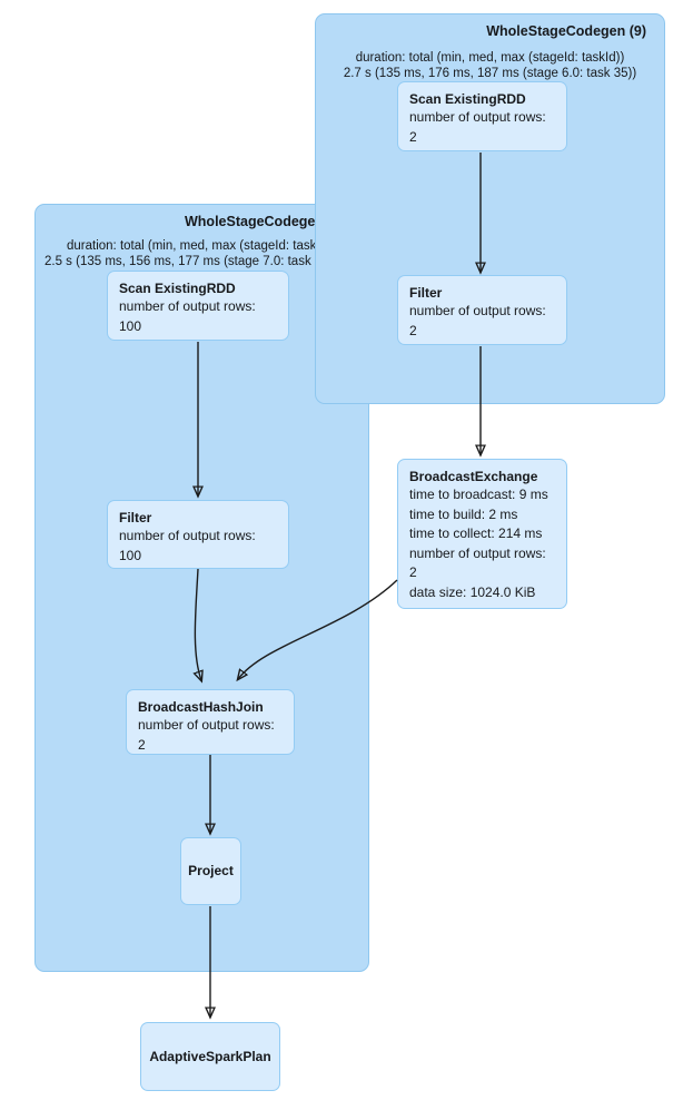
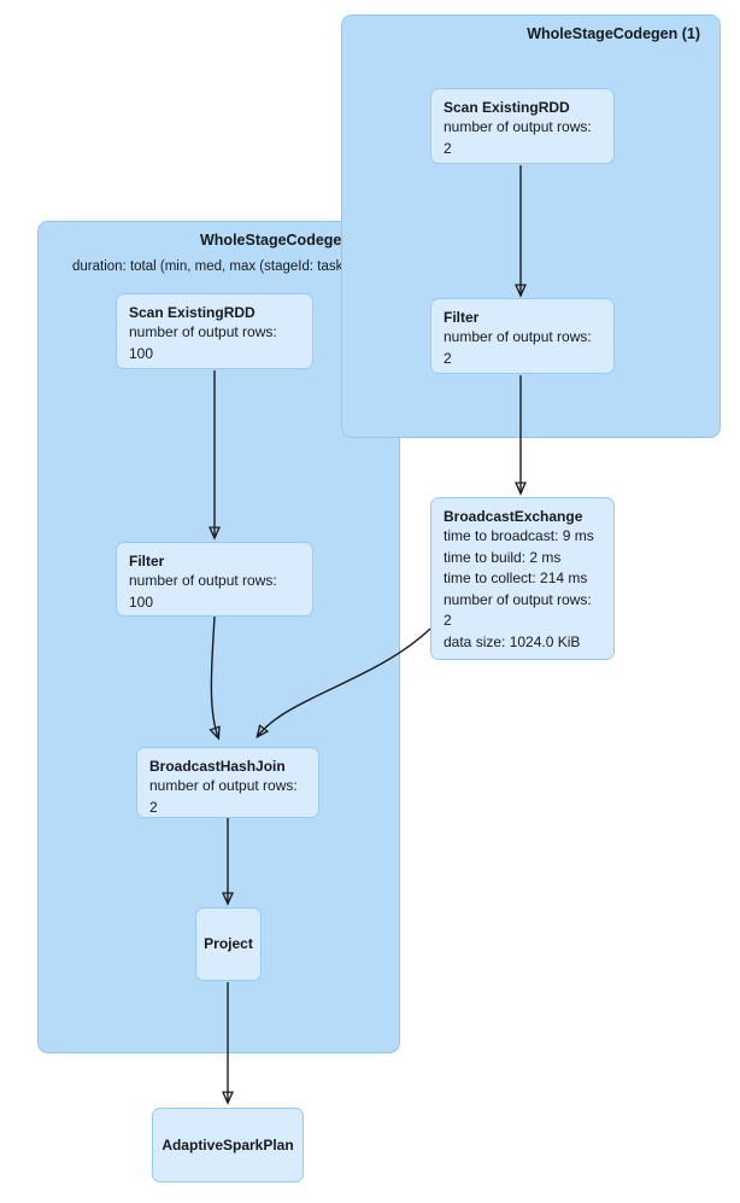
  WholeStageCodege
  duration: total (min, med, max (stageId: task
- 2.5 s (135 ms, 156 ms, 177 ms (stage 7.0: task
- WholeStageCodegen (9)
+ WholeStageCodegen (1)
- duration: total (min, med, max (stageId: taskId))
- 2.7 s (135 ms, 176 ms, 187 ms (stage 6.0: task 35))
  Scan ExistingRDD
  number of output rows: 2
  Filter
  number of output rows: 2
  Scan ExistingRDD
  number of output rows: 100
  Filter
  number of output rows: 100
  BroadcastExchange
  time to broadcast: 9 ms
  time to build: 2 ms
  time to collect: 214 ms
  number of output rows: 2
  data size: 1024.0 KiB
  BroadcastHashJoin
  number of output rows: 2
  Project
  AdaptiveSparkPlan
